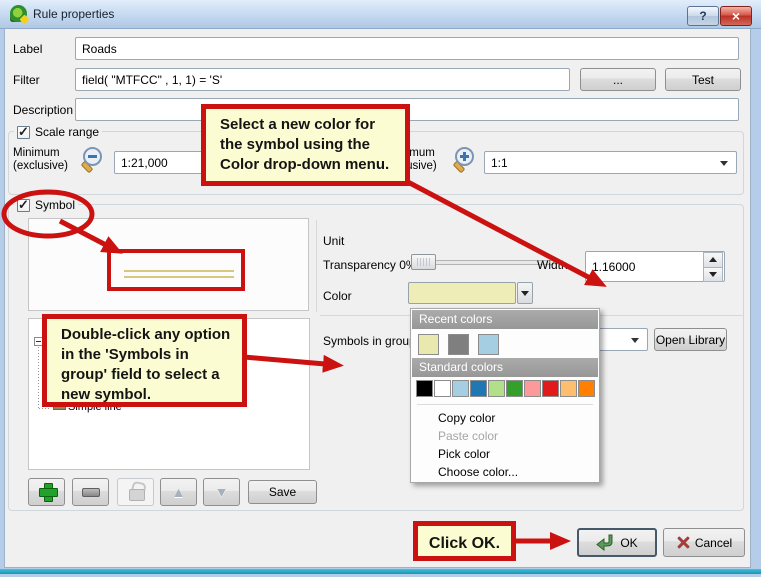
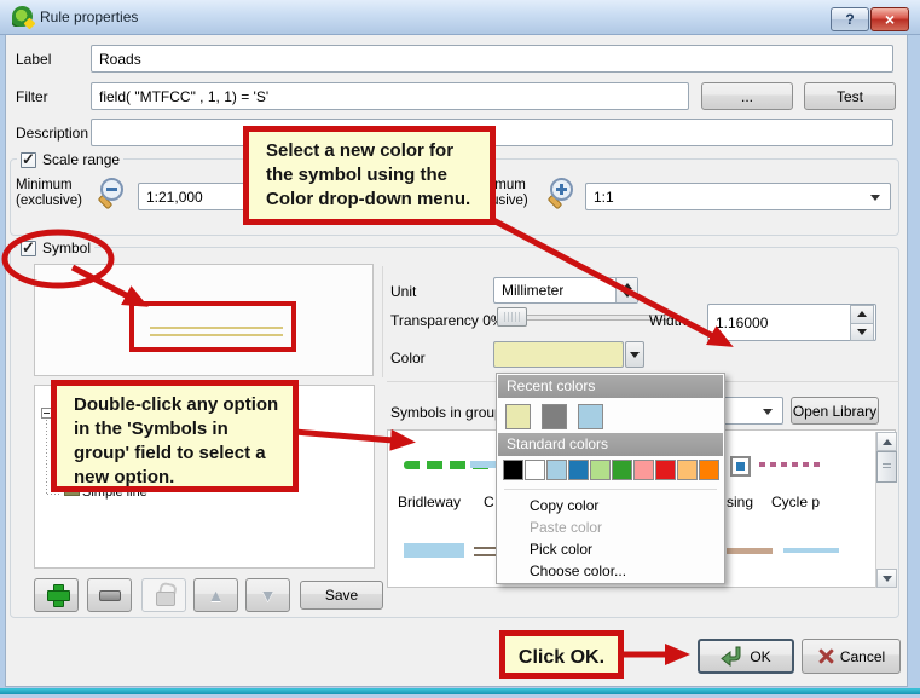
  Rule properties
  ?
  ×
  Label
  Roads
  Filter
  field( "MTFCC" , 1, 1) = 'S'
  ...
  Test
  Description
  ✓
  Scale range
  Minimum
  (exclusive)
  1:21,000
  1:1
  ✓
  Symbol
  Unit
+ Millimeter
  Transparency 0
  Widt
  1.16000
  Color
  Symbols in grou
  Open Library
+ Bridleway
+ C
+ sing
+ Cycle p
  Simple line
  ▲
  ▼
  Save
  OK
  Cancel
  Recent colors
  Standard colors
  Copy color
  Paste color
  Pick color
  Choose color...
  Select a new color for the symbol using the Color drop-down menu.
- Double-click any option in the 'Symbols in group' field to select a new symbol.
+ Double-click any option in the 'Symbols in group' field to select a new option.
  Click OK.
